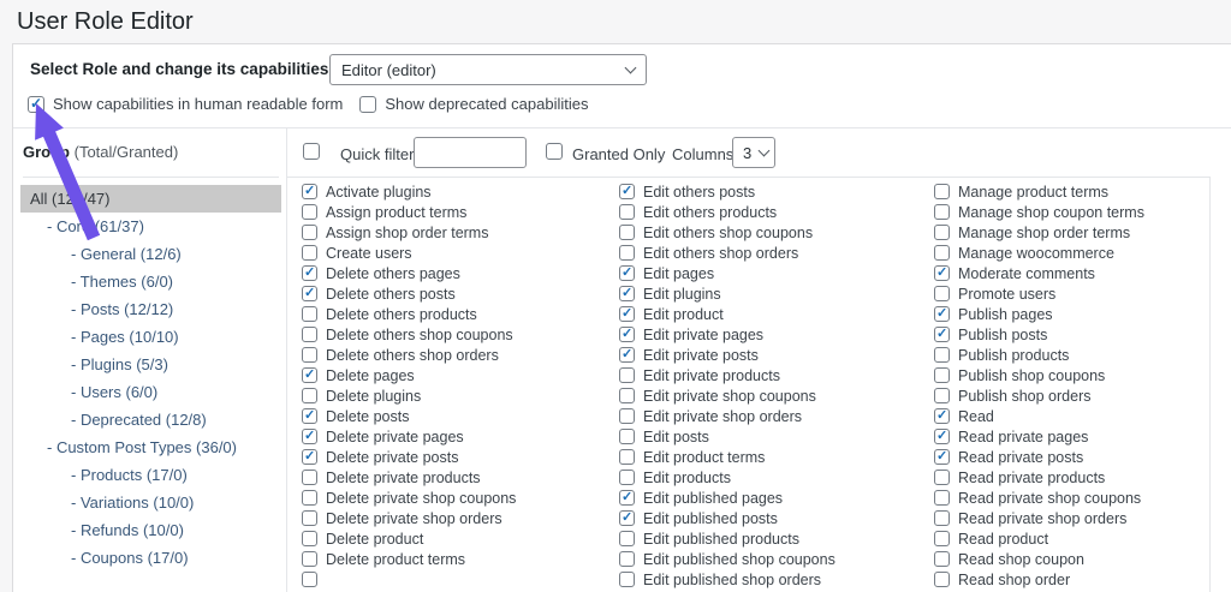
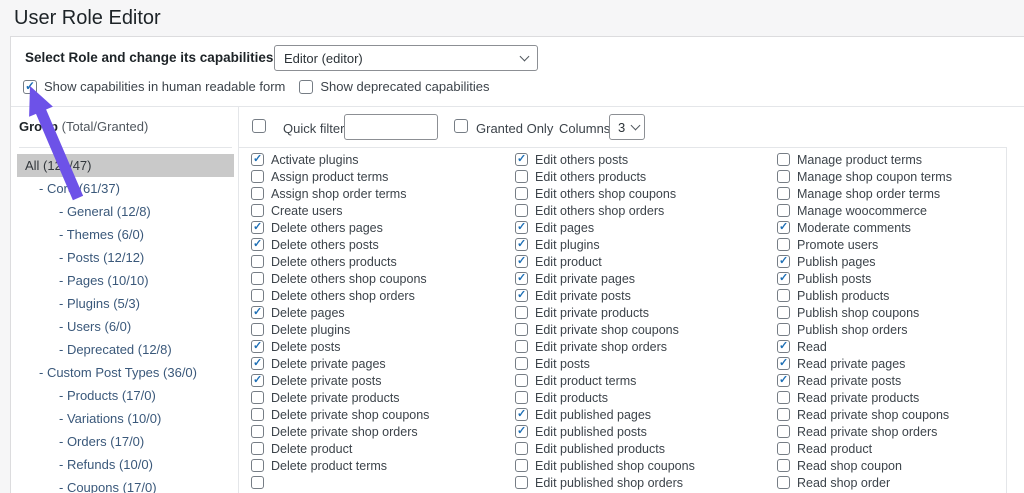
  User Role Editor
  Select Role and change its capabilities
  Editor (editor)
  Show capabilities in human readable form
  Show deprecated capabilities
  Grop
  (Total/Granted)
  All (1/47)
  - Cor (61/37)
- - General (12/6)
+ - General (12/8)
  - Themes (6/0)
  - Posts (12/12)
  - Pages (10/10)
  - Plugins (5/3)
  - Users (6/0)
  - Deprecated (12/8)
  - Custom Post Types (36/0)
  - Products (17/0)
  - Variations (10/0)
+ - Orders (17/0)
  - Refunds (10/0)
  - Coupons (17/0)
  Quick filter
  Granted Only
  Columns
  3
  Activate plugins
  Assign product terms
  Assign shop order terms
  Create users
  Delete others pages
  Delete others posts
  Delete others products
  Delete others shop coupons
  Delete others shop orders
  Delete pages
  Delete plugins
  Delete posts
  Delete private pages
  Delete private posts
  Delete private products
  Delete private shop coupons
  Delete private shop orders
  Delete product
  Delete product terms
  Edit others posts
  Edit others products
  Edit others shop coupons
  Edit others shop orders
  Edit pages
  Edit plugins
  Edit product
  Edit private pages
  Edit private posts
  Edit private products
  Edit private shop coupons
  Edit private shop orders
  Edit posts
  Edit product terms
  Edit products
  Edit published pages
  Edit published posts
  Edit published products
  Edit published shop coupons
  Edit published shop orders
  Manage product terms
  Manage shop coupon terms
  Manage shop order terms
  Manage woocommerce
  Moderate comments
  Promote users
  Publish pages
  Publish posts
  Publish products
  Publish shop coupons
  Publish shop orders
  Read
  Read private pages
  Read private posts
  Read private products
  Read private shop coupons
  Read private shop orders
  Read product
  Read shop coupon
  Read shop order
